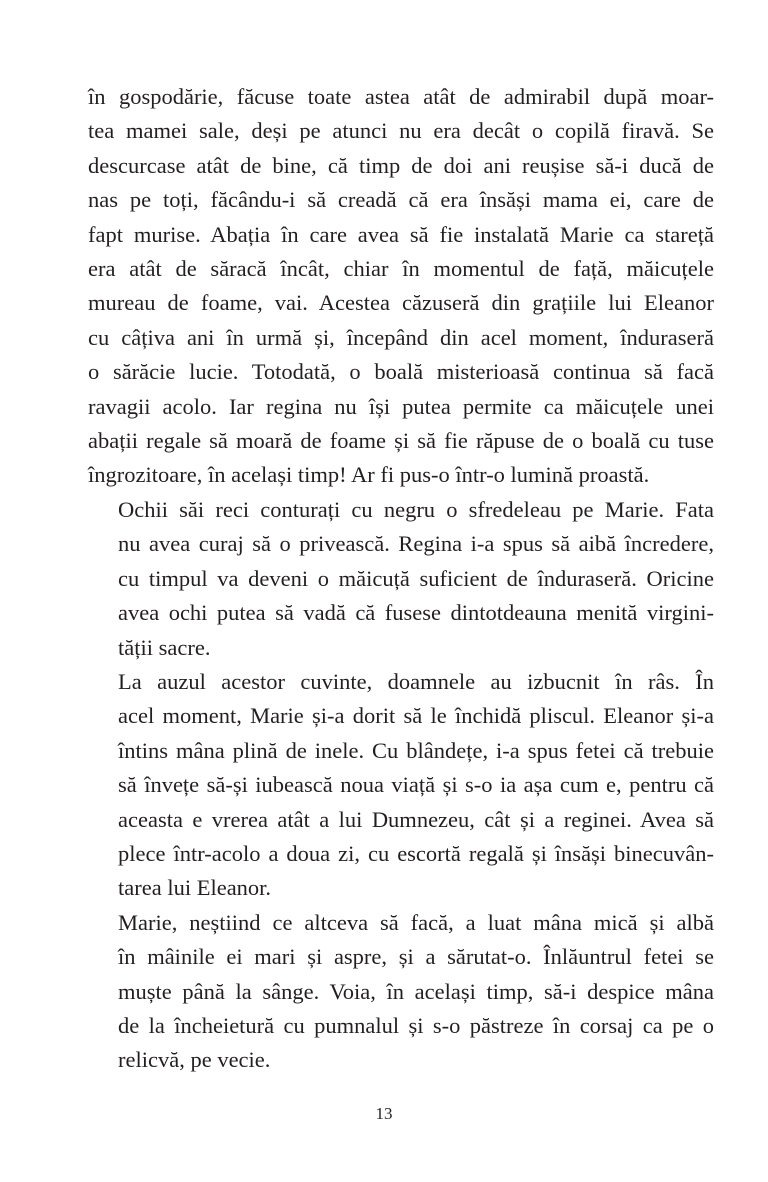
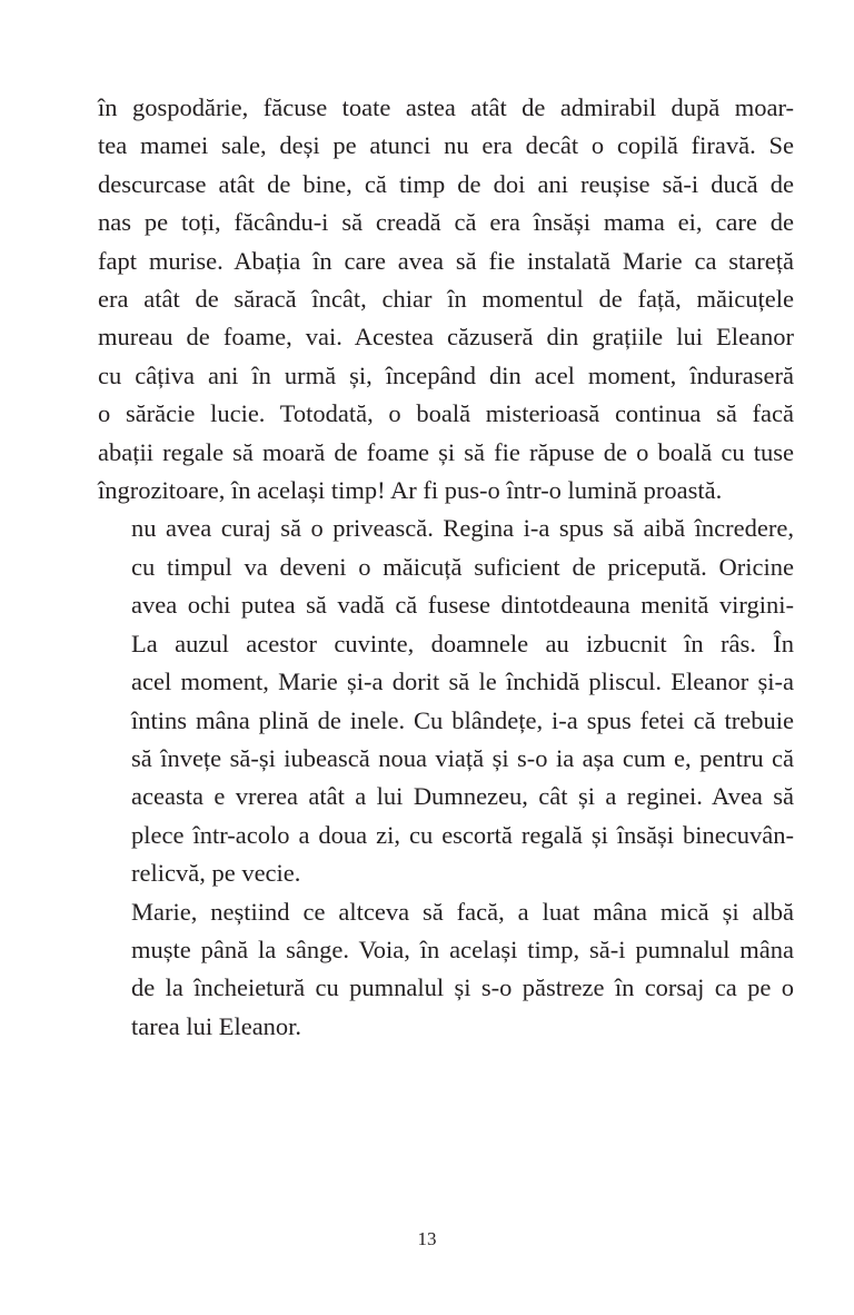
  în gospodărie, făcuse toate astea atât de admirabil după moar-
  tea mamei sale, deși pe atunci nu era decât o copilă firavă. Se
  descurcase atât de bine, că timp de doi ani reușise să-i ducă de
  nas pe toți, făcându-i să creadă că era însăși mama ei, care de
  fapt murise. Abația în care avea să fie instalată Marie ca stareță
  era atât de săracă încât, chiar în momentul de față, măicuțele
  mureau de foame, vai. Acestea căzuseră din grațiile lui Eleanor
  cu câțiva ani în urmă și, începând din acel moment, înduraseră
  o sărăcie lucie. Totodată, o boală misterioasă continua să facă
- ravagii acolo. Iar regina nu își putea permite ca măicuțele unei
  abații regale să moară de foame și să fie răpuse de o boală cu tuse
  îngrozitoare, în același timp! Ar fi pus-o într-o lumină proastă.
- Ochii săi reci conturați cu negru o sfredeleau pe Marie. Fata
  nu avea curaj să o privească. Regina i-a spus să aibă încredere,
- cu timpul va deveni o măicuță suficient de înduraseră. Oricine
+ cu timpul va deveni o măicuță suficient de pricepută. Oricine
  avea ochi putea să vadă că fusese dintotdeauna menită virgini-
- tății sacre.
  La auzul acestor cuvinte, doamnele au izbucnit în râs. În
  acel moment, Marie și-a dorit să le închidă pliscul. Eleanor și-a
  întins mâna plină de inele. Cu blândețe, i-a spus fetei că trebuie
  să învețe să-și iubească noua viață și s-o ia așa cum e, pentru că
  aceasta e vrerea atât a lui Dumnezeu, cât și a reginei. Avea să
  plece într-acolo a doua zi, cu escortă regală și însăși binecuvân-
- tarea lui Eleanor.
+ relicvă, pe vecie.
  Marie, neștiind ce altceva să facă, a luat mâna mică și albă
- în mâinile ei mari și aspre, și a sărutat-o. Înlăuntrul fetei se
- muște până la sânge. Voia, în același timp, să-i despice mâna
+ muște până la sânge. Voia, în același timp, să-i pumnalul mâna
  de la încheietură cu pumnalul și s-o păstreze în corsaj ca pe o
- relicvă, pe vecie.
+ tarea lui Eleanor.
  13
